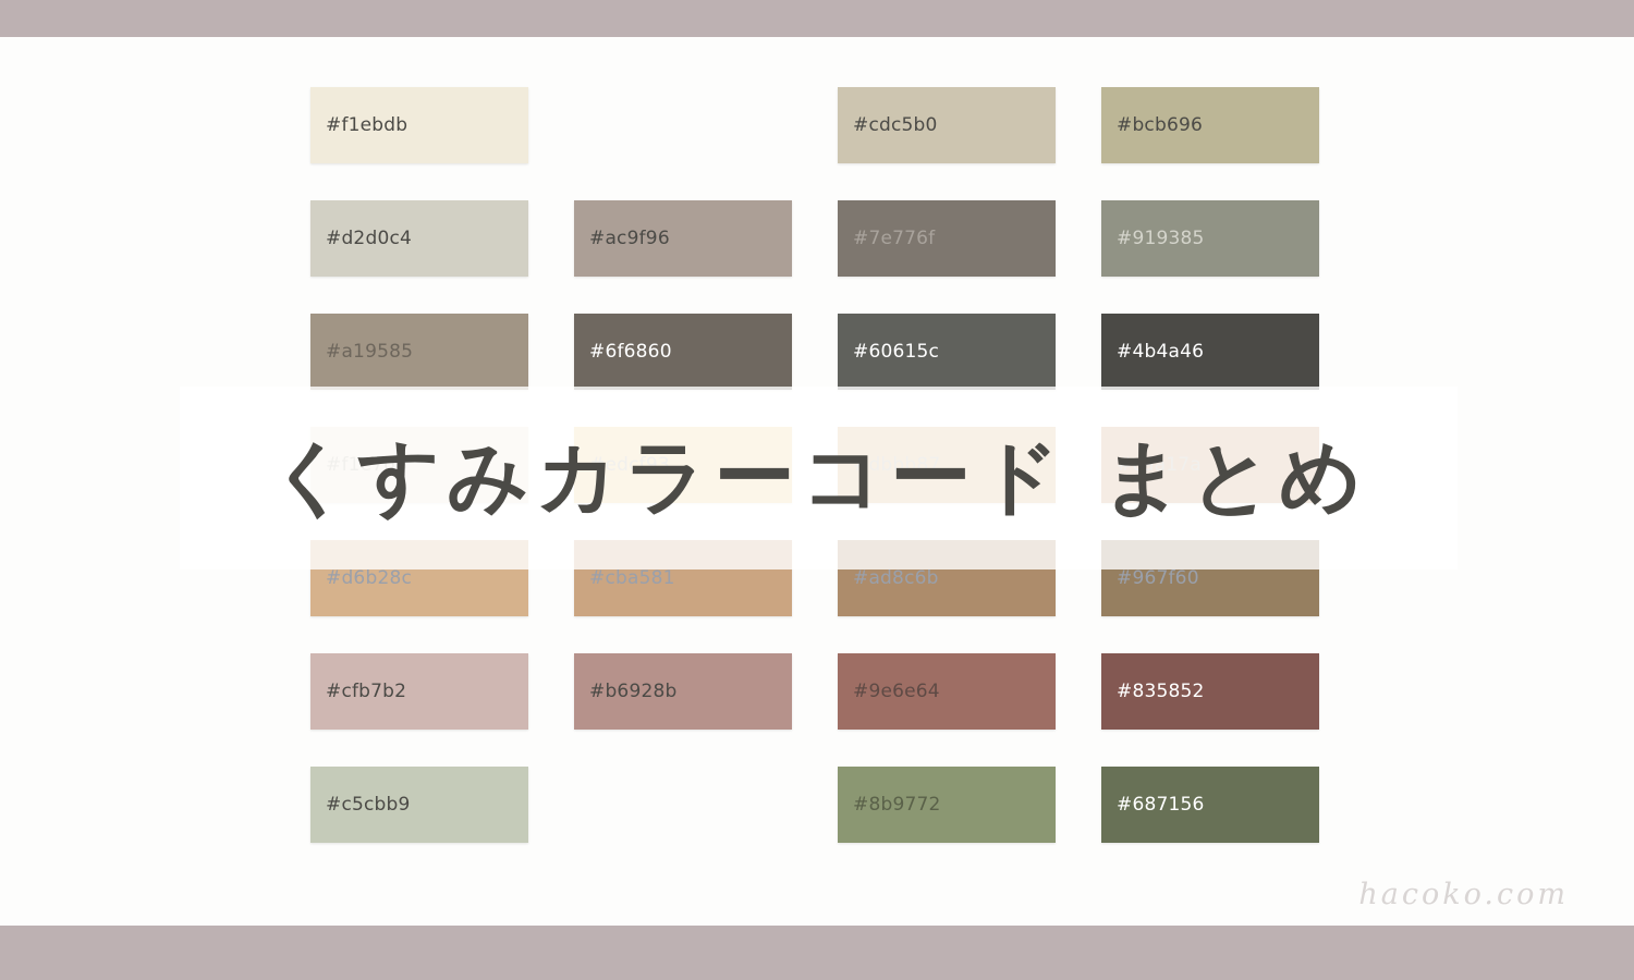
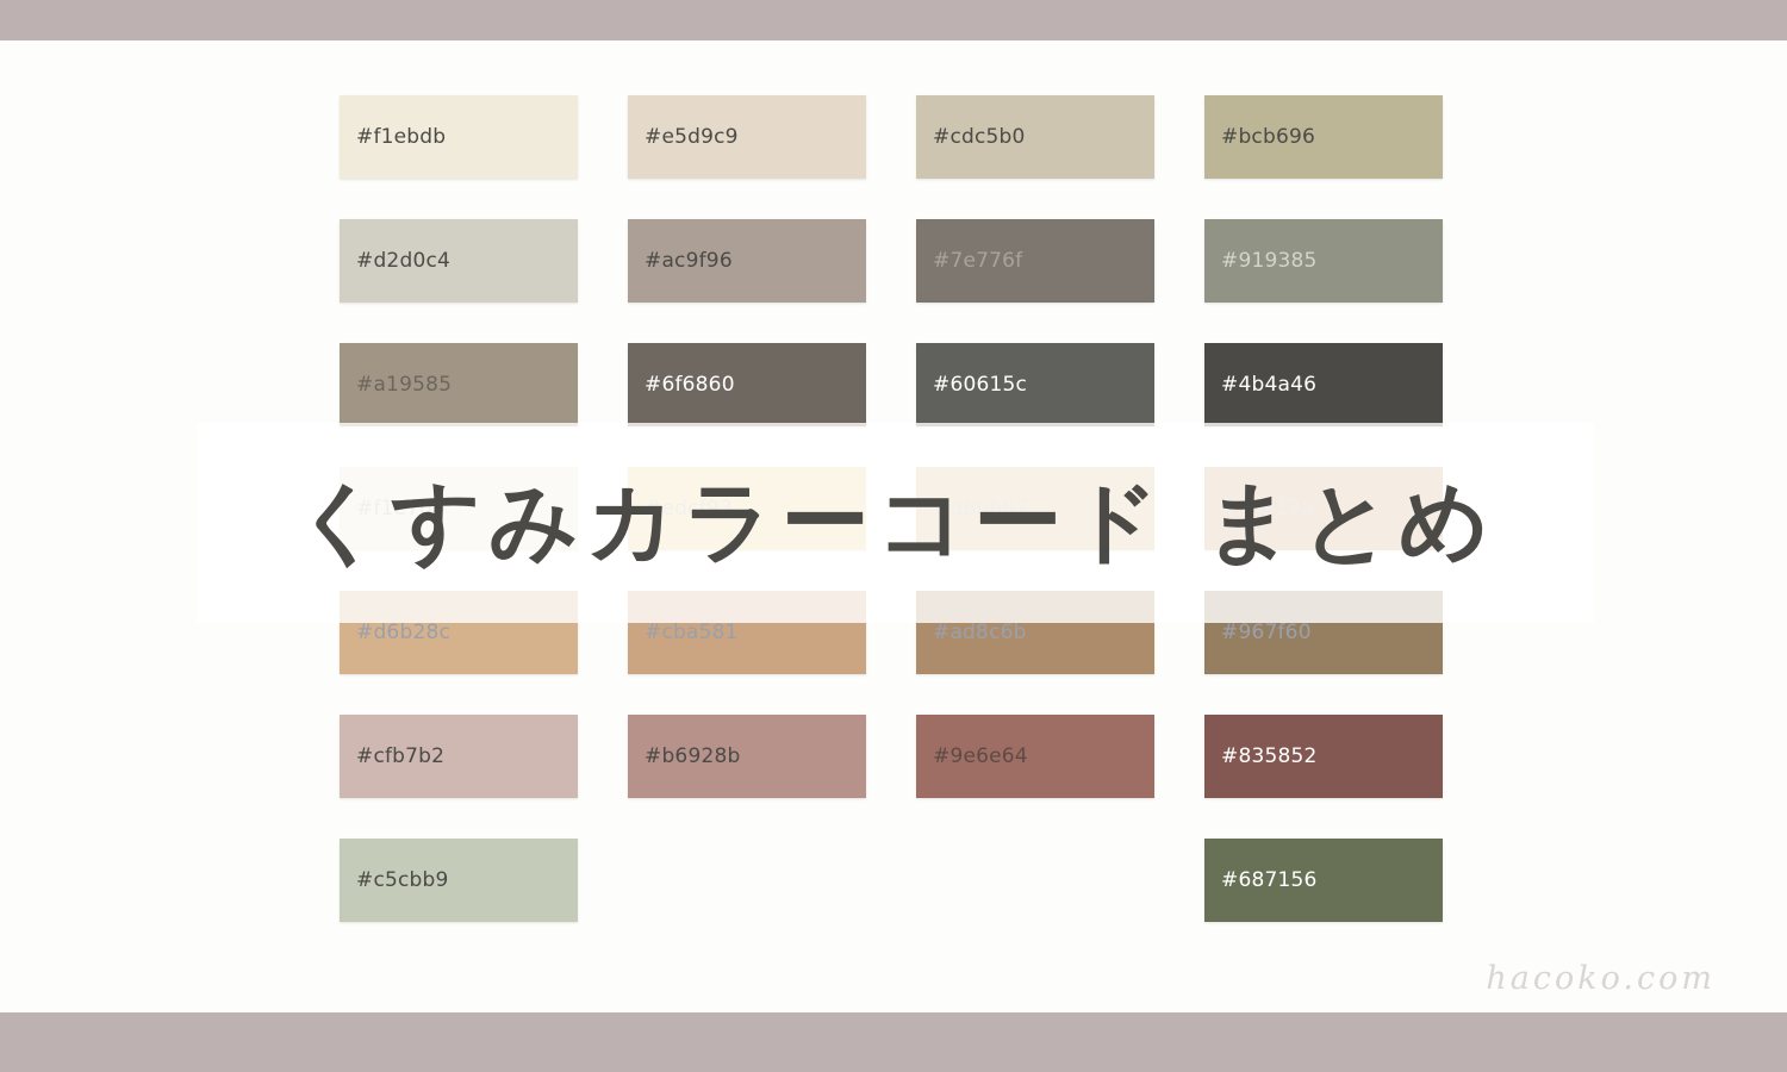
  #f1ebdb
+ #e5d9c9
  #cdc5b0
  #bcb696
  #d2d0c4
  #ac9f96
  #7e776f
  #919385
  #a19585
  #6f6860
  #60615c
  #4b4a46
  #f1e7d8
  #edcf93
  #dbbb87
  #caa17a
  #d6b28c
  #cba581
  #ad8c6b
  #967f60
  #cfb7b2
  #b6928b
  #9e6e64
  #835852
  #c5cbb9
- #8b9772
  #687156
  くすみカラーコード まとめ
  hacoko.com
